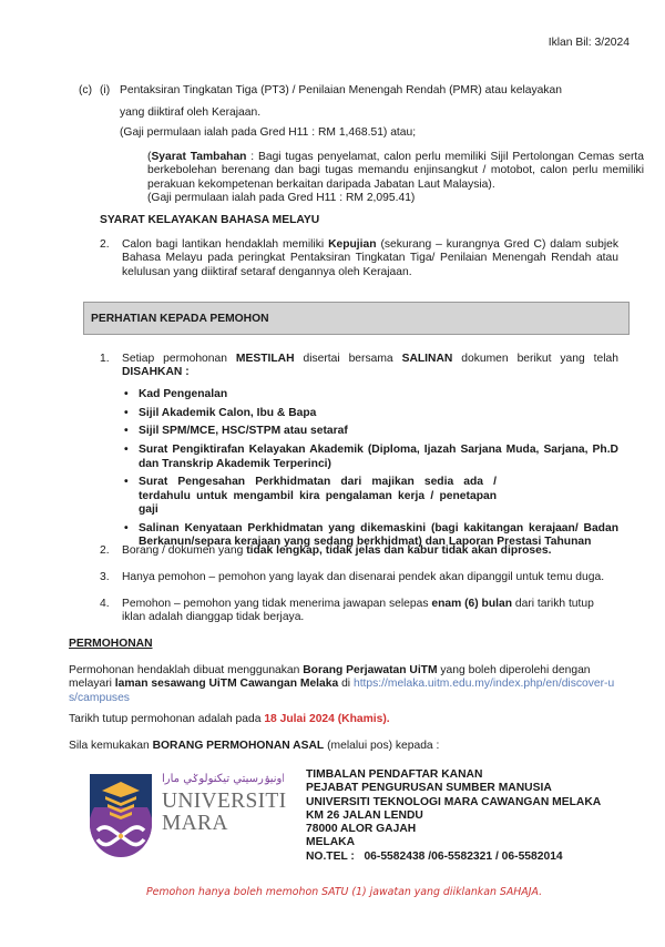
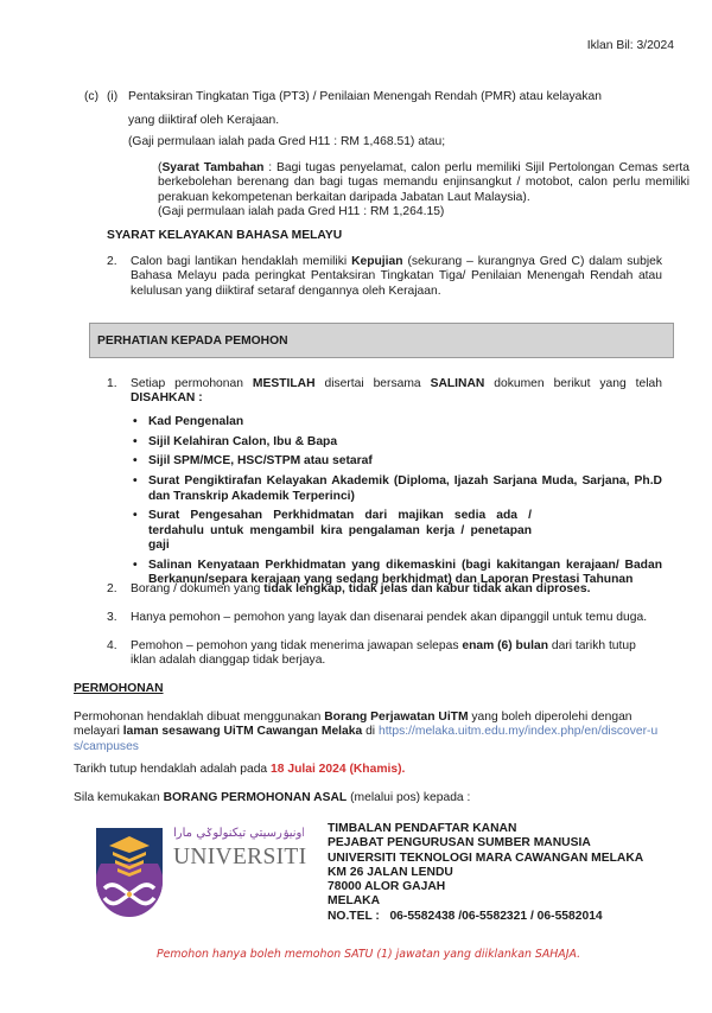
  Iklan Bil: 3/2024
  (c)
  (i)
  Pentaksiran Tingkatan Tiga (PT3) / Penilaian Menengah Rendah (PMR) atau kelayakan
  yang diiktiraf oleh Kerajaan.
  (Gaji permulaan ialah pada Gred H11 : RM 1,468.51) atau;
  (Syarat Tambahan : Bagi tugas penyelamat, calon perlu memiliki Sijil Pertolongan Cemas serta berkebolehan berenang dan bagi tugas memandu enjinsangkut / motobot, calon perlu memiliki perakuan kekompetenan berkaitan daripada Jabatan Laut Malaysia).
- (Gaji permulaan ialah pada Gred H11 : RM 2,095.41)
+ (Gaji permulaan ialah pada Gred H11 : RM 1,264.15)
  SYARAT KELAYAKAN BAHASA MELAYU
  2.
  Calon bagi lantikan hendaklah memiliki Kepujian (sekurang – kurangnya Gred C) dalam subjek Bahasa Melayu pada peringkat Pentaksiran Tingkatan Tiga/ Penilaian Menengah Rendah atau kelulusan yang diiktiraf setaraf dengannya oleh Kerajaan.
  PERHATIAN KEPADA PEMOHON
  1.
  Setiap permohonan MESTILAH disertai bersama SALINAN dokumen berikut yang telah DISAHKAN :
  Kad Pengenalan
- Sijil Akademik Calon, Ibu & Bapa
+ Sijil Kelahiran Calon, Ibu & Bapa
  Sijil SPM/MCE, HSC/STPM atau setaraf
  Surat Pengiktirafan Kelayakan Akademik (Diploma, Ijazah Sarjana Muda, Sarjana, Ph.D dan Transkrip Akademik Terperinci)
  Surat Pengesahan Perkhidmatan dari majikan sedia ada / terdahulu untuk mengambil kira pengalaman kerja / penetapan gaji
  Salinan Kenyataan Perkhidmatan yang dikemaskini (bagi kakitangan kerajaan/ Badan Berkanun/separa kerajaan yang sedang berkhidmat) dan Laporan Prestasi Tahunan
  2.
  Borang / dokumen yang tidak lengkap, tidak jelas dan kabur tidak akan diproses.
  3.
  Hanya pemohon – pemohon yang layak dan disenarai pendek akan dipanggil untuk temu duga.
  4.
  Pemohon – pemohon yang tidak menerima jawapan selepas enam (6) bulan dari tarikh tutup iklan adalah dianggap tidak berjaya.
  PERMOHONAN
  Permohonan hendaklah dibuat menggunakan Borang Perjawatan UiTM yang boleh diperolehi dengan melayari laman sesawang UiTM Cawangan Melaka di https://melaka.uitm.edu.my/index.php/en/discover-us/campuses
- Tarikh tutup permohonan adalah pada 18 Julai 2024 (Khamis).
+ Tarikh tutup hendaklah adalah pada 18 Julai 2024 (Khamis).
  Sila kemukakan BORANG PERMOHONAN ASAL (melalui pos) kepada :
  اونيۏرسيتي تيکنولوݢي مارا
  UNIVERSITI
- MARA
  TIMBALAN PENDAFTAR KANAN
  PEJABAT PENGURUSAN SUMBER MANUSIA
  UNIVERSITI TEKNOLOGI MARA CAWANGAN MELAKA
  KM 26 JALAN LENDU
  78000 ALOR GAJAH
  MELAKA
  NO.TEL : 06-5582438 /06-5582321 / 06-5582014
  Pemohon hanya boleh memohon SATU (1) jawatan yang diiklankan SAHAJA.
